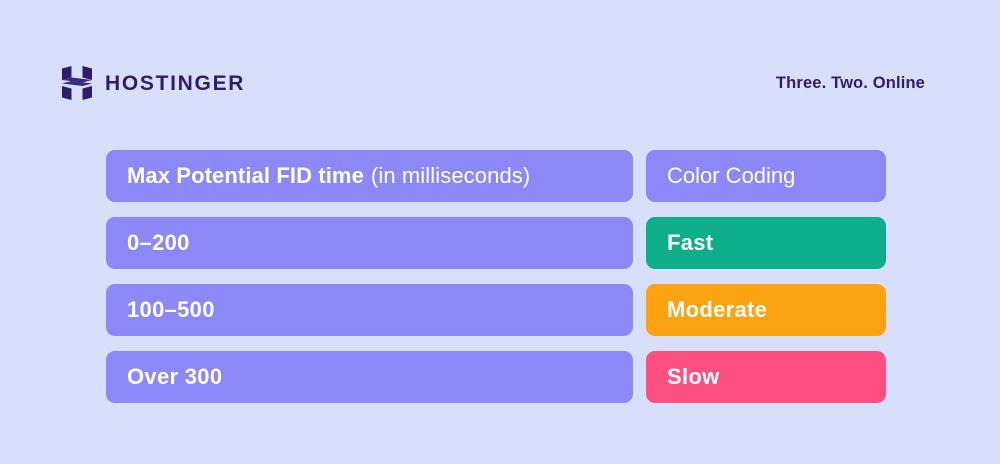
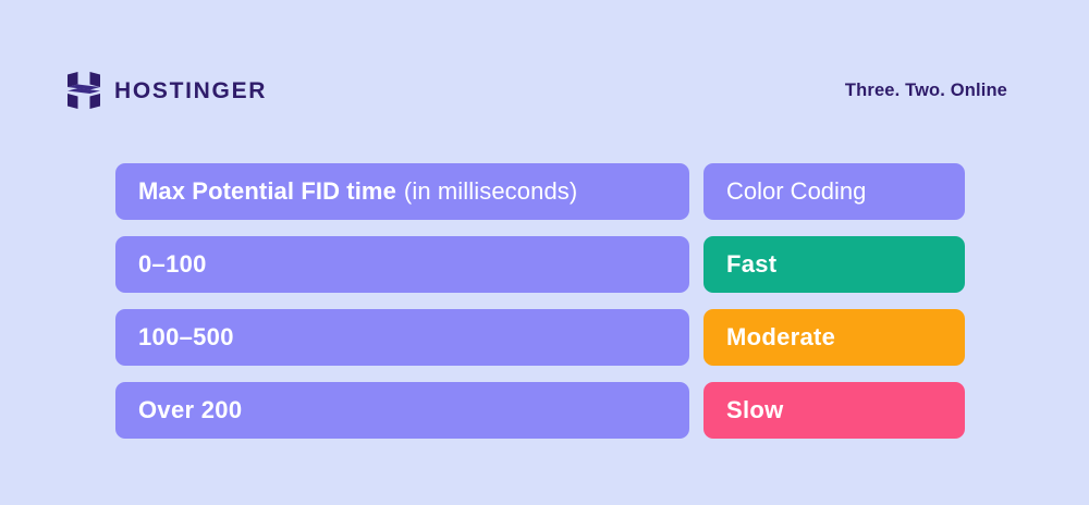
  HOSTINGER
  Three. Two. Online
  Max Potential FID time
  (in milliseconds)
  Color Coding
- 0–200
+ 0–100
  Fast
  100–500
  Moderate
- Over 300
+ Over 200
  Slow
